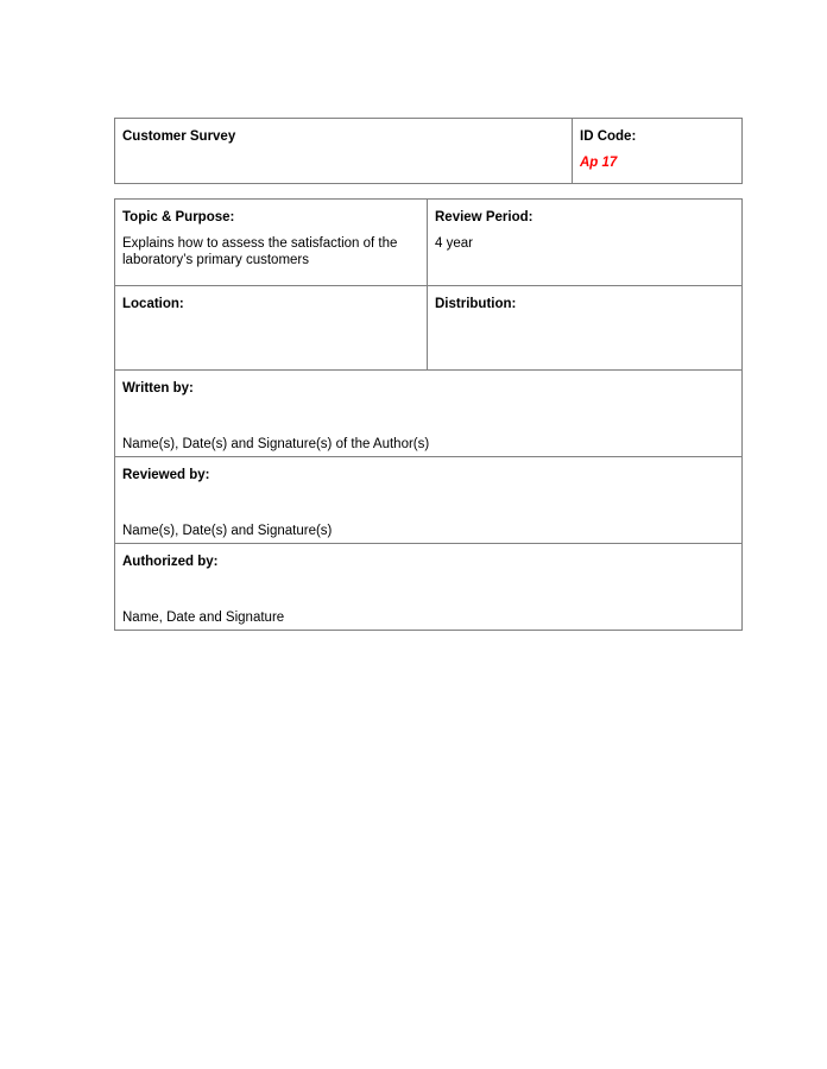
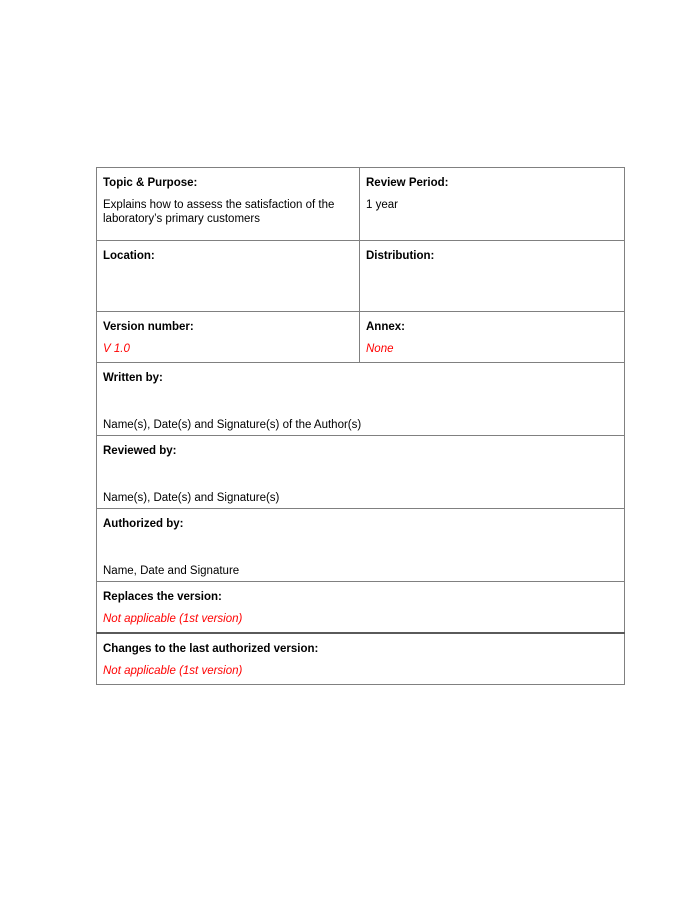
- Customer Survey	ID Code: Ap 17
- Topic & Purpose: Explains how to assess the satisfaction of the laboratory’s primary customers	Review Period: 4 year
+ Topic & Purpose: Explains how to assess the satisfaction of the laboratory’s primary customers	Review Period: 1 year
  Location:	Distribution:
+ Version number: V 1.0	Annex: None
  Written by: Name(s), Date(s) and Signature(s) of the Author(s)
  Reviewed by: Name(s), Date(s) and Signature(s)
  Authorized by: Name, Date and Signature
+ Replaces the version: Not applicable (1st version)
+ Changes to the last authorized version: Not applicable (1st version)
